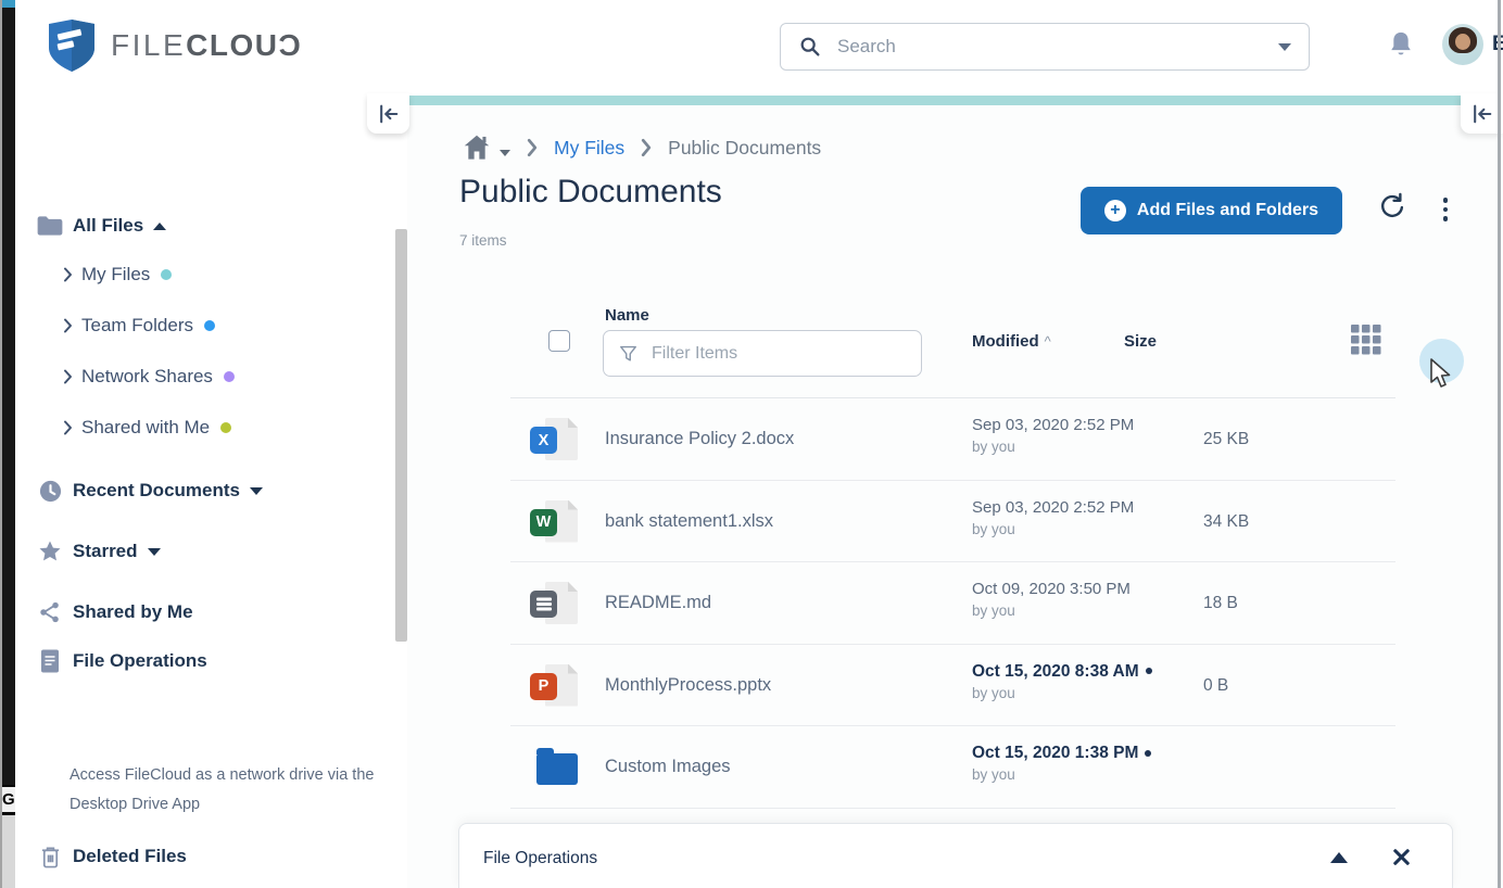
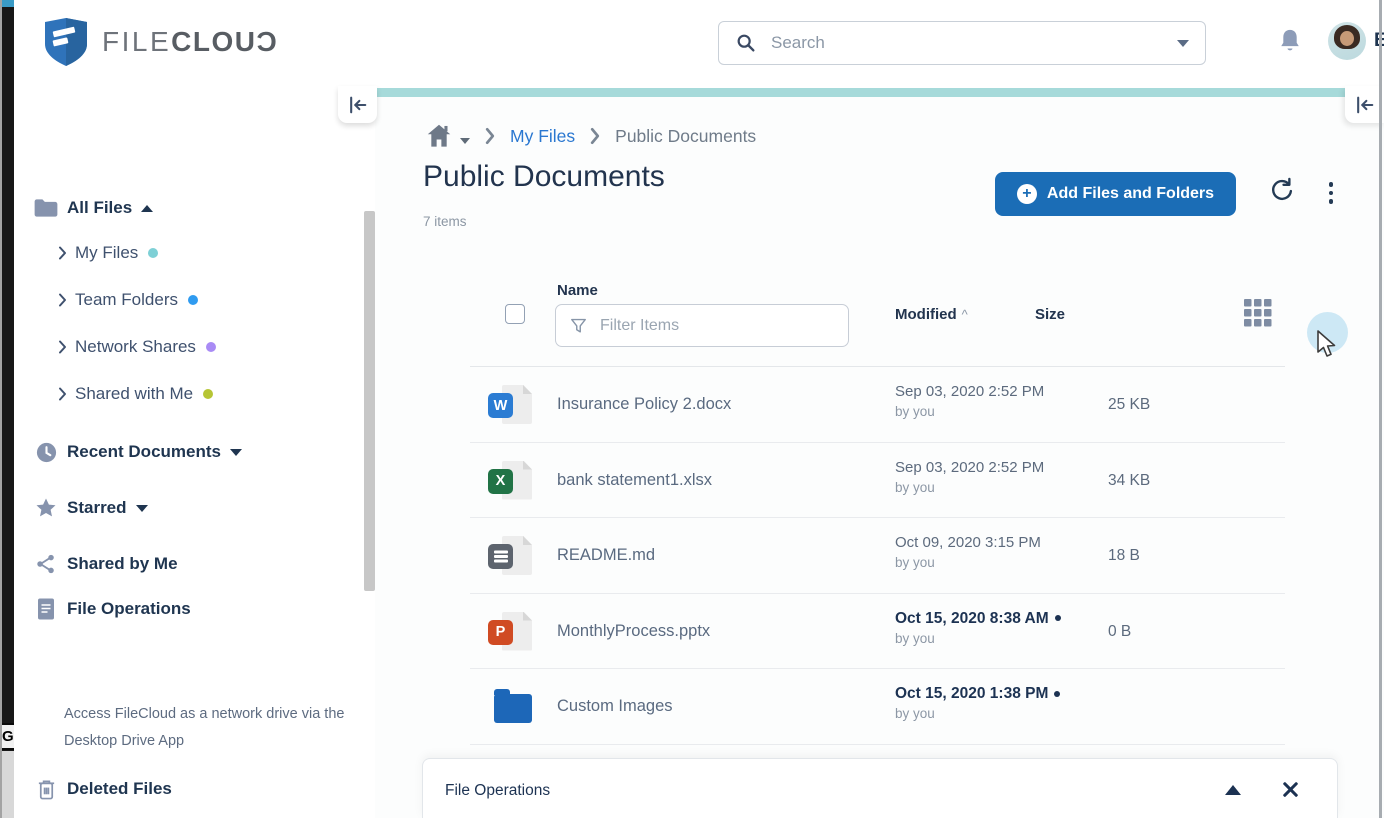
  FILECLOUƆ
  Search
  All Files
  My Files
  Team Folders
  Network Shares
  Shared with Me
  Recent Documents
  Starred
  Shared by Me
  File Operations
  Access FileCloud as a network drive via the Desktop Drive App
  Deleted Files
  My Files
  Public Documents
  Public Documents
  7 items
  +
  Add Files and Folders
  Name
  Filter Items
  Modified ^
  Size
- X
+ W
  Insurance Policy 2.docx
  Sep 03, 2020 2:52 PM
  by you
  25 KB
- W
+ X
  bank statement1.xlsx
  Sep 03, 2020 2:52 PM
  by you
  34 KB
  README.md
- Oct 09, 2020 3:50 PM
+ Oct 09, 2020 3:15 PM
  by you
  18 B
  P
  MonthlyProcess.pptx
  Oct 15, 2020 8:38 AM
  by you
  0 B
  Custom Images
  Oct 15, 2020 1:38 PM
  by you
  File Operations
